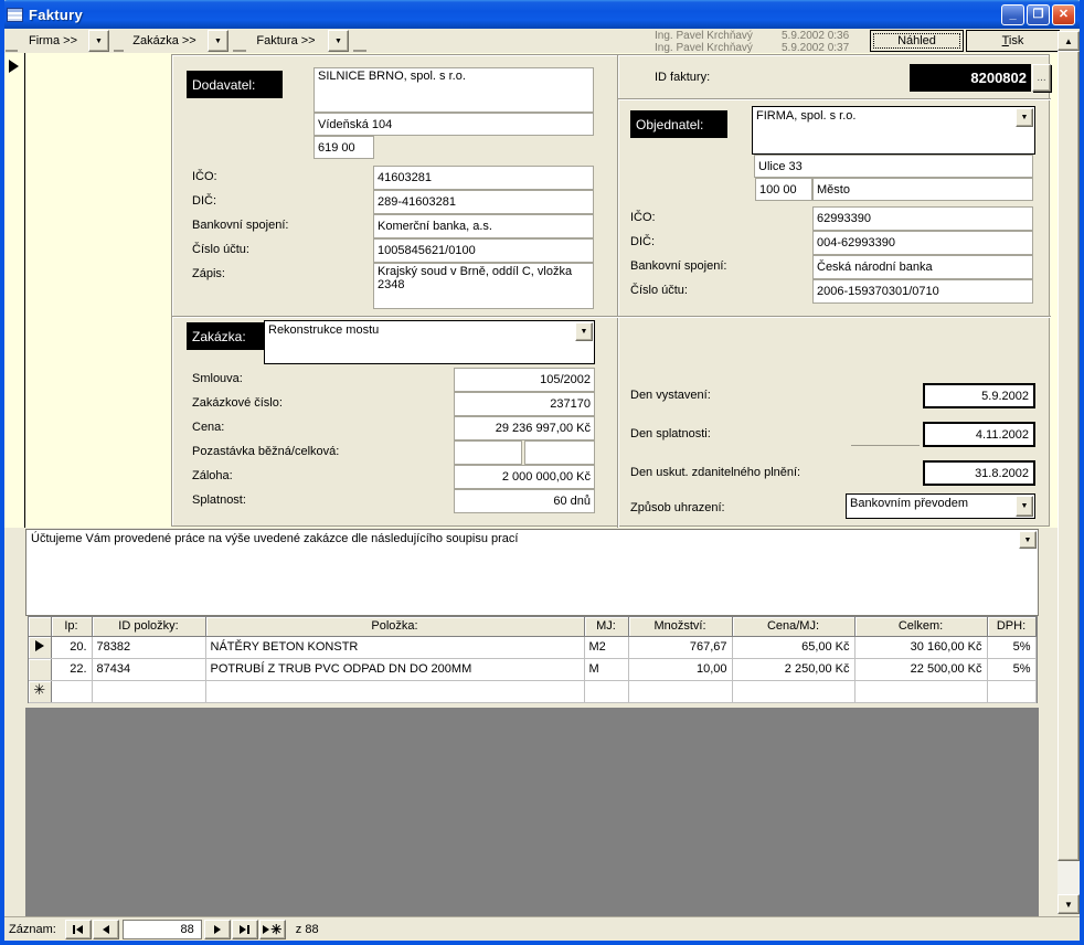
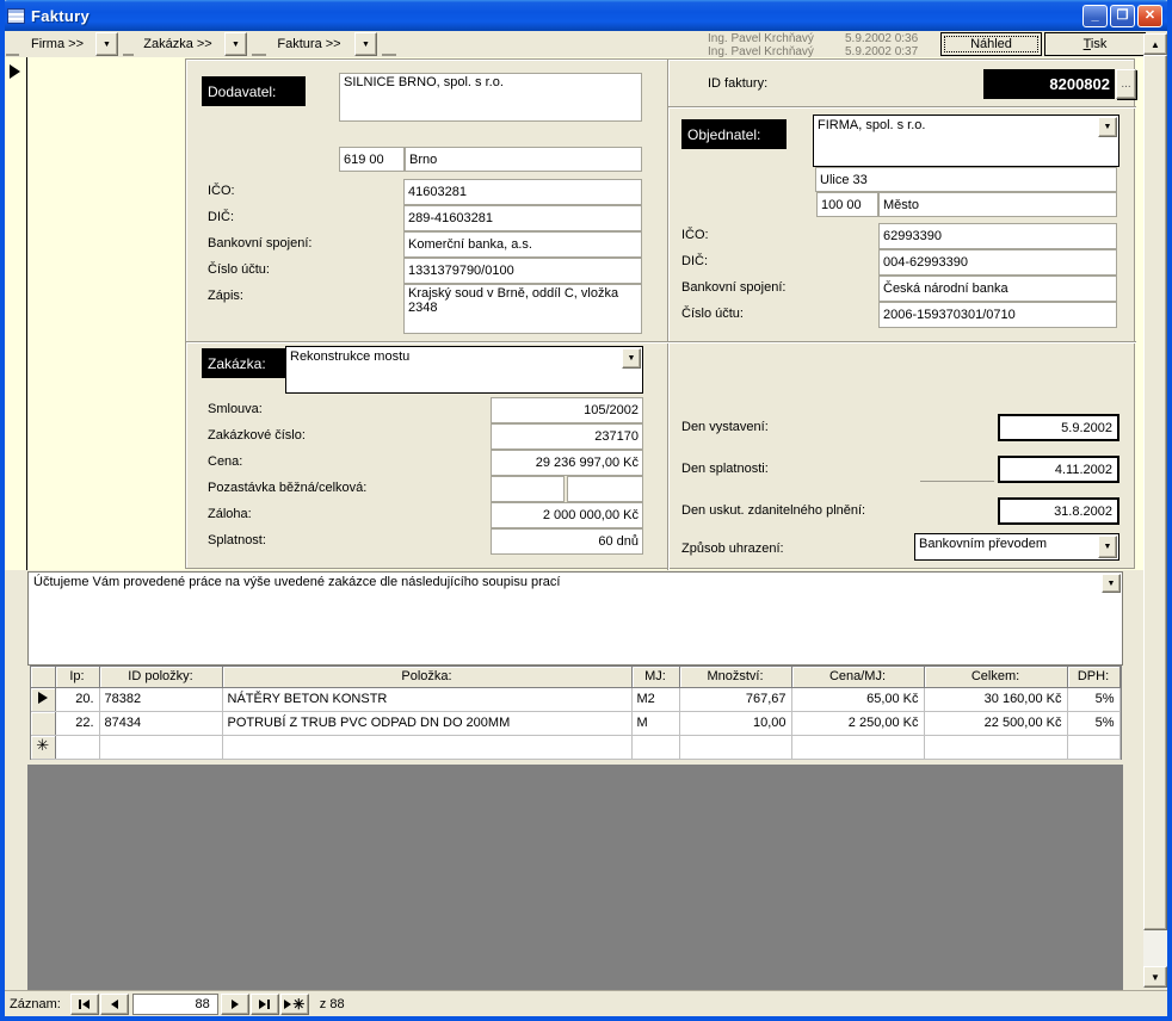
  Faktury
  _
  ❐
  ✕
  Firma >>
  Zakázka >>
  Faktura >>
  Ing. Pavel Krchňavý
  5.9.2002 0:36
  Ing. Pavel Krchňavý
  5.9.2002 0:37
  Náhled
  Tisk
  ▲
  ▼
  Dodavatel:
  SILNICE BRNO, spol. s r.o.
- Vídeňská 104
  619 00
+ Brno
  IČO:
  41603281
  DIČ:
  289-41603281
  Bankovní spojení:
  Komerční banka, a.s.
  Číslo účtu:
- 1005845621/0100
+ 1331379790/0100
  Zápis:
  Krajský soud v Brně, oddíl C, vložka 2348
  Zakázka:
  Rekonstrukce mostu
  Smlouva:
  105/2002
  Zakázkové číslo:
  237170
  Cena:
  29 236 997,00 Kč
  Pozastávka běžná/celková:
  Záloha:
  2 000 000,00 Kč
  Splatnost:
  60 dnů
  ID faktury:
  8200802
  ...
  Objednatel:
  FIRMA, spol. s r.o.
  Ulice 33
  100 00
  Město
  IČO:
  62993390
  DIČ:
  004-62993390
  Bankovní spojení:
  Česká národní banka
  Číslo účtu:
  2006-159370301/0710
  Den vystavení:
  5.9.2002
  Den splatnosti:
  4.11.2002
  Den uskut. zdanitelného plnění:
  31.8.2002
  Způsob uhrazení:
  Bankovním převodem
  Účtujeme Vám provedené práce na výše uvedené zakázce dle následujícího soupisu prací
  	Ip:	ID položky:	Položka:	MJ:	Množství:	Cena/MJ:	Celkem:	DPH:
  	20.	78382	NÁTĚRY BETON KONSTR	M2	767,67	65,00 Kč	30 160,00 Kč	5%
  	22.	87434	POTRUBÍ Z TRUB PVC ODPAD DN DO 200MM	M	10,00	2 250,00 Kč	22 500,00 Kč	5%
  ✳
  Záznam:
  88
  ✳
  z 88
